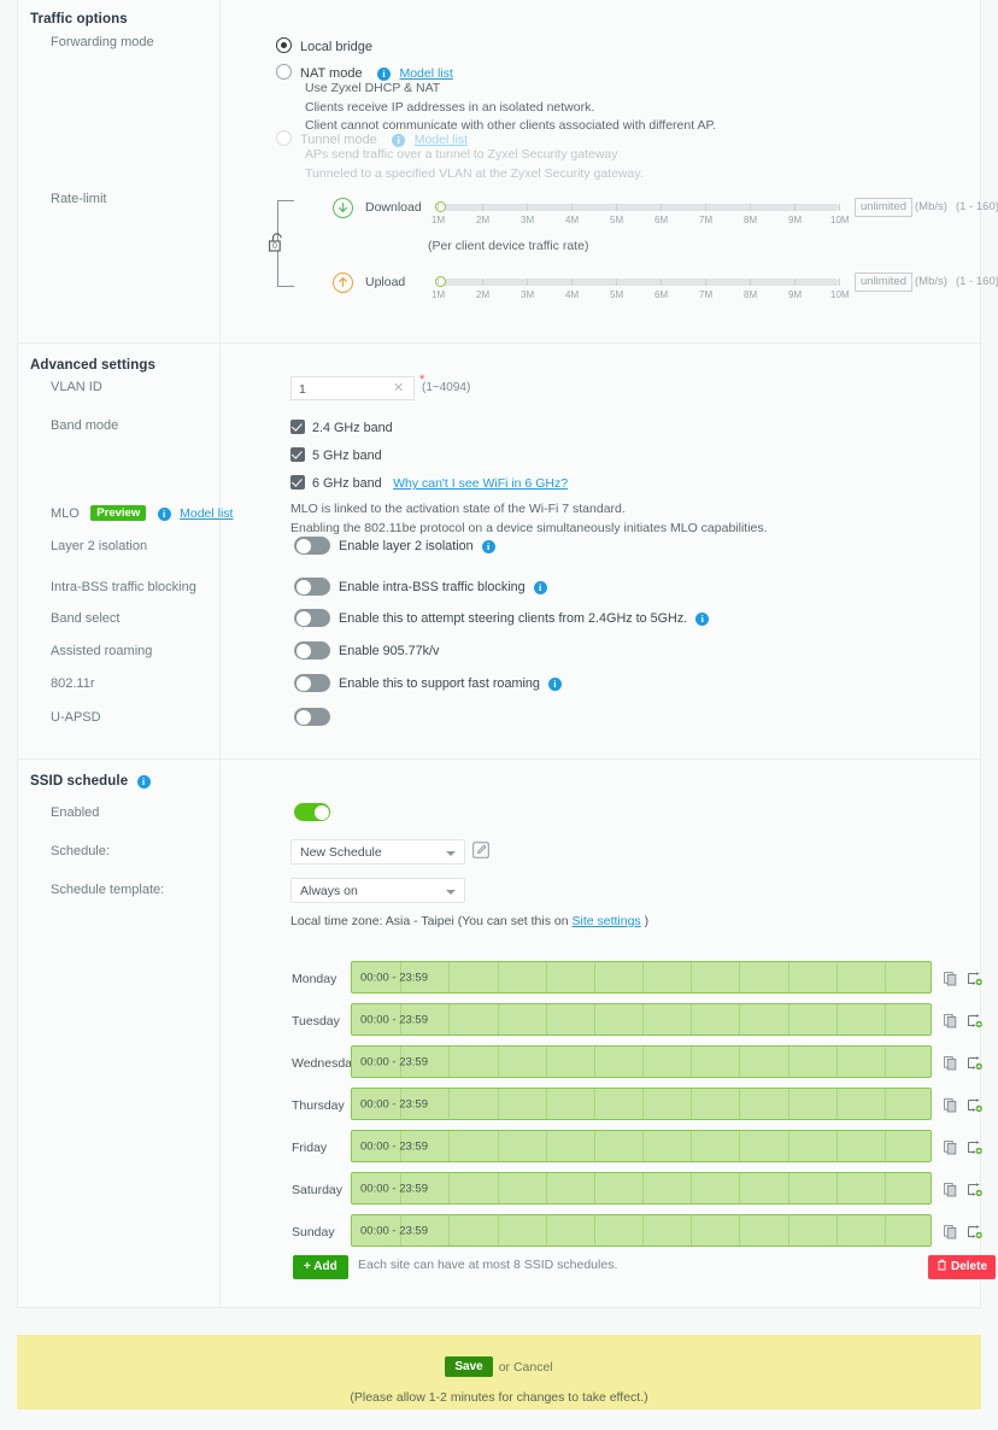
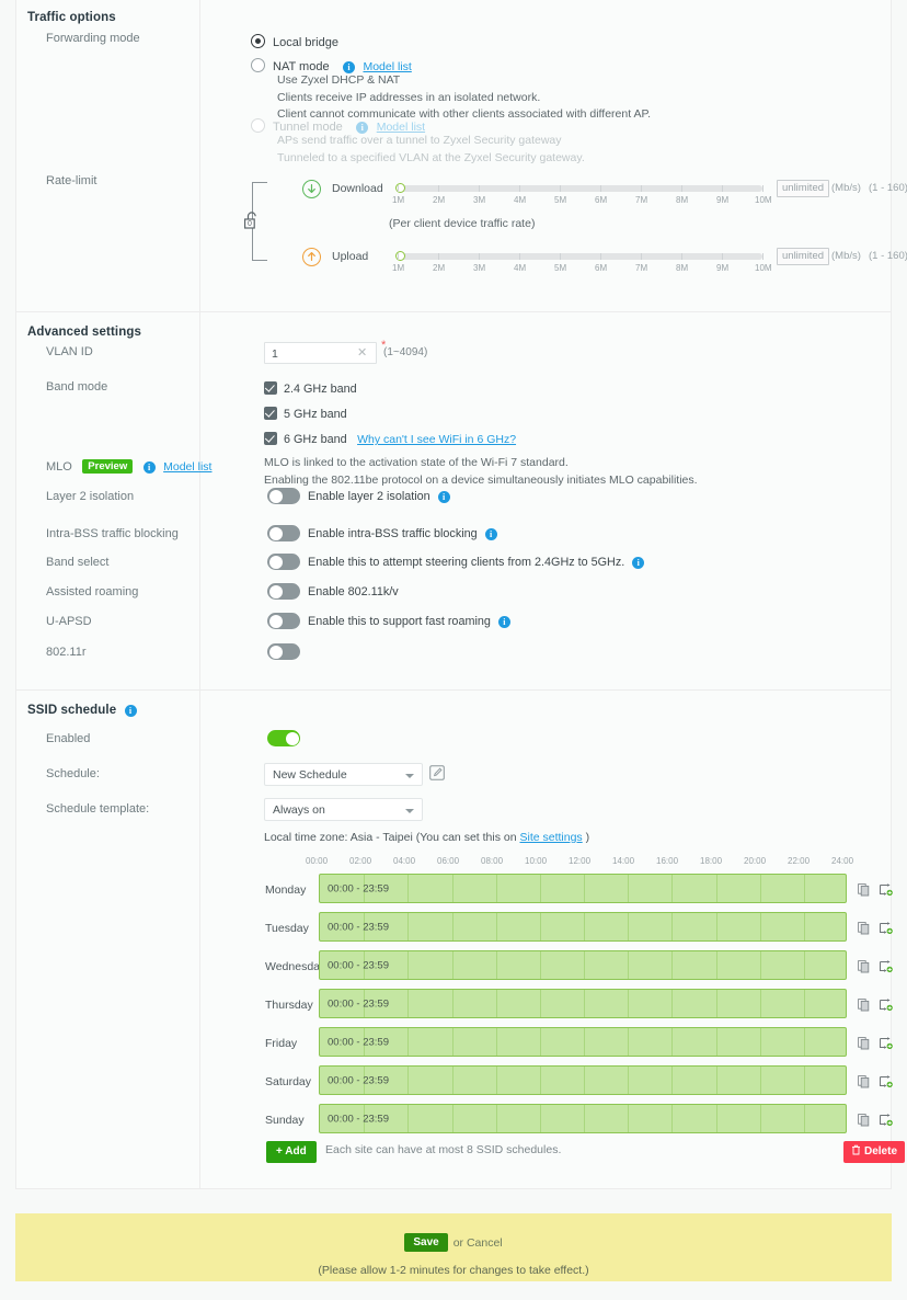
  Traffic options
  Forwarding mode
  Local bridge
  NAT mode i Model list
  Use Zyxel DHCP & NAT
  Clients receive IP addresses in an isolated network.
  Client cannot communicate with other clients associated with different AP.
  Tunnel mode i Model list
  APs send traffic over a tunnel to Zyxel Security gateway
  Tunneled to a specified VLAN at the Zyxel Security gateway.
  Rate-limit
  Download
  1M
  2M
  3M
  4M
  5M
  6M
  7M
  8M
  9M
  10M
  unlimited
  (Mb/s)
  (1 - 160)
  (Per client device traffic rate)
  Upload
  1M
  2M
  3M
  4M
  5M
  6M
  7M
  8M
  9M
  10M
  unlimited
  (Mb/s)
  (1 - 160)
  Advanced settings
  VLAN ID
  1
  ✕
  *
  (1~4094)
  Band mode
  2.4 GHz band
  5 GHz band
  6 GHz band Why can't I see WiFi in 6 GHz?
  MLO Preview i Model list
  MLO is linked to the activation state of the Wi-Fi 7 standard.
  Enabling the 802.11be protocol on a device simultaneously initiates MLO capabilities.
  Layer 2 isolation
  Enable layer 2 isolation i
  Intra-BSS traffic blocking
  Enable intra-BSS traffic blocking i
  Band select
  Enable this to attempt steering clients from 2.4GHz to 5GHz. i
  Assisted roaming
- Enable 905.77k/v
+ Enable 802.11k/v
- 802.11r
+ U-APSD
  Enable this to support fast roaming i
- U-APSD
+ 802.11r
  SSID schedule i
  Enabled
  Schedule:
  New Schedule
  Schedule template:
  Always on
  Local time zone: Asia - Taipei (You can set this on Site settings )
+ 00:00
+ 02:00
+ 04:00
+ 06:00
+ 08:00
+ 10:00
+ 12:00
+ 14:00
+ 16:00
+ 18:00
+ 20:00
+ 22:00
+ 24:00
  Monday
  00:00 - 23:59
  Tuesday
  00:00 - 23:59
  Wednesda
  00:00 - 23:59
  Thursday
  00:00 - 23:59
  Friday
  00:00 - 23:59
  Saturday
  00:00 - 23:59
  Sunday
  00:00 - 23:59
  + Add
  Each site can have at most 8 SSID schedules.
  Delete
  Save or Cancel
  (Please allow 1-2 minutes for changes to take effect.)
